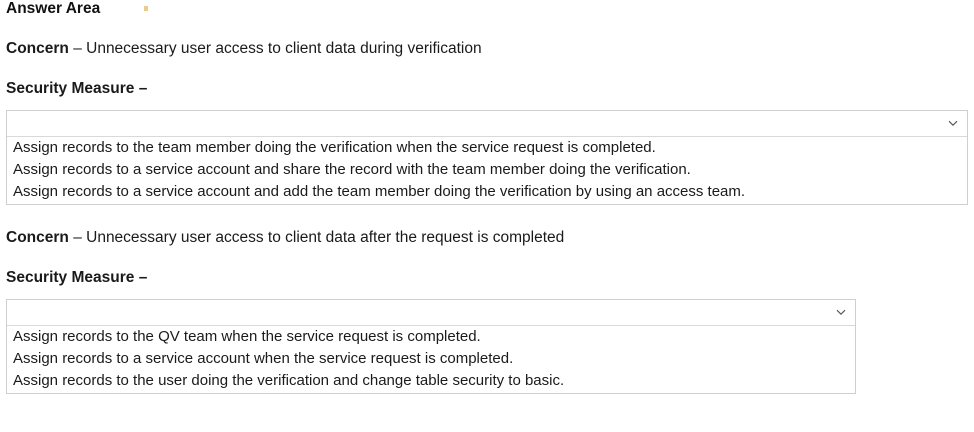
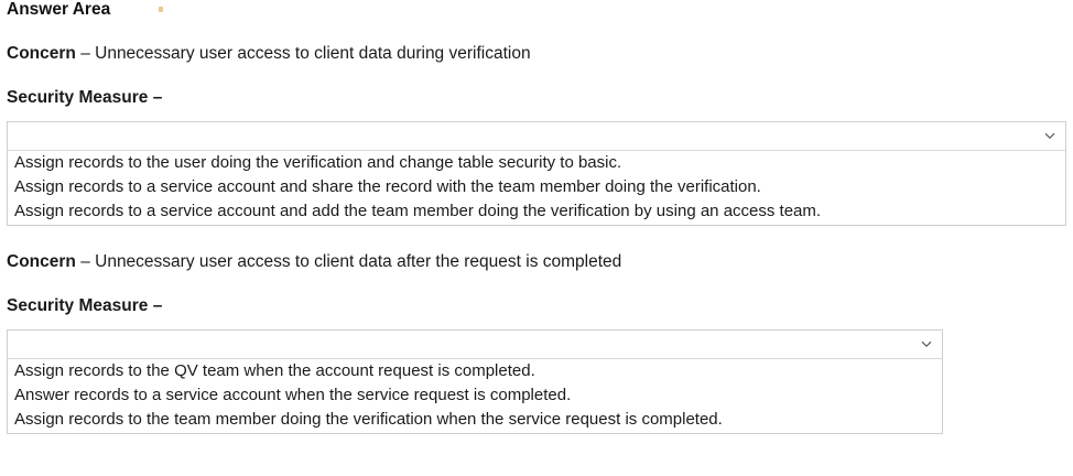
  Answer Area
  Concern – Unnecessary user access to client data during verification
  Security Measure –
- Assign records to the team member doing the verification when the service request is completed.
+ Assign records to the user doing the verification and change table security to basic.
  Assign records to a service account and share the record with the team member doing the verification.
  Assign records to a service account and add the team member doing the verification by using an access team.
  Concern – Unnecessary user access to client data after the request is completed
  Security Measure –
- Assign records to the QV team when the service request is completed.
+ Assign records to the QV team when the account request is completed.
- Assign records to a service account when the service request is completed.
+ Answer records to a service account when the service request is completed.
- Assign records to the user doing the verification and change table security to basic.
+ Assign records to the team member doing the verification when the service request is completed.
